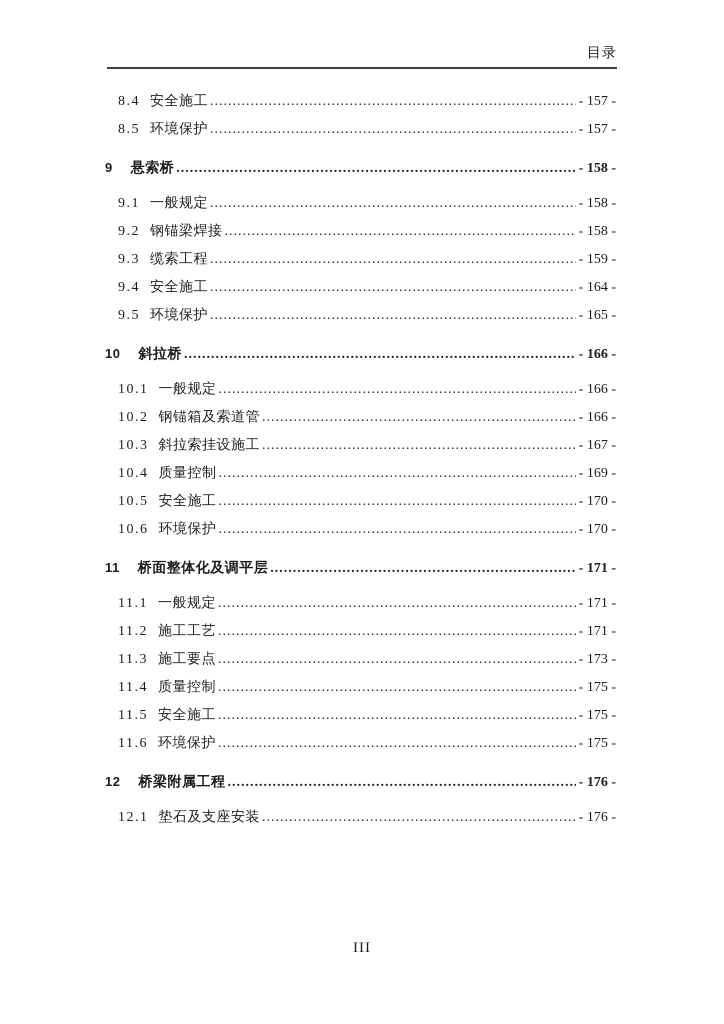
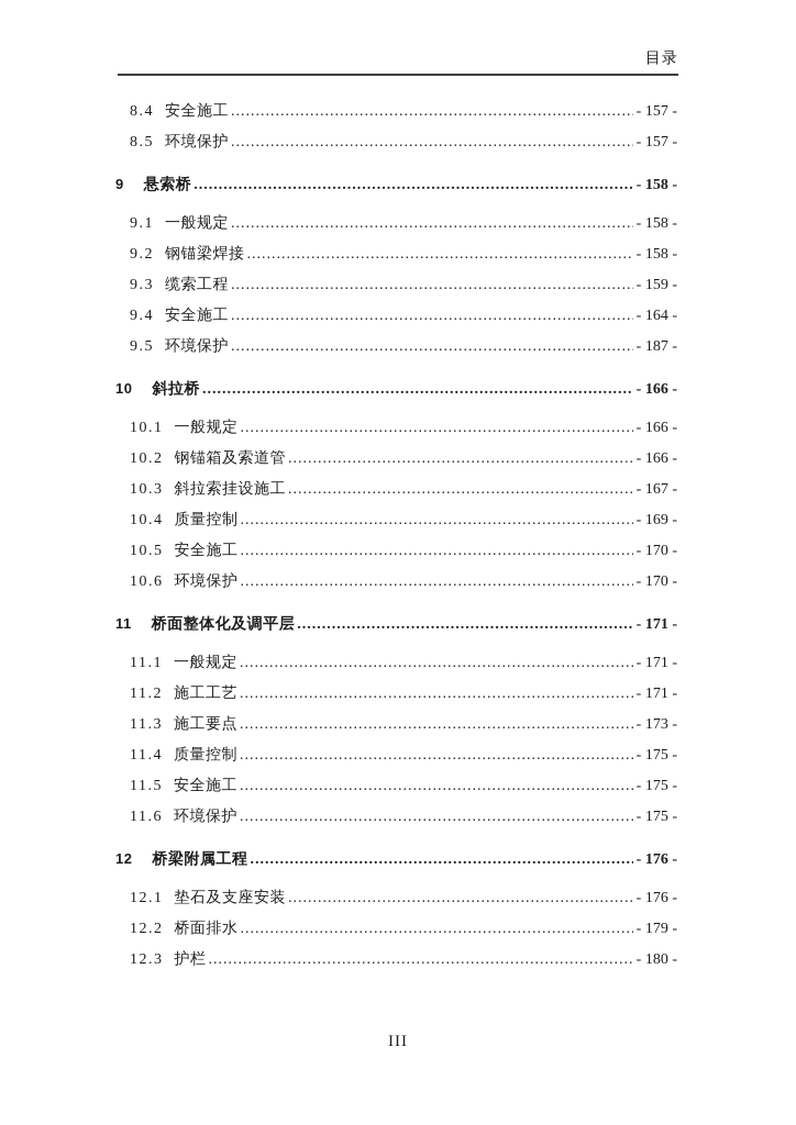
  目录
  8.4
  安全施工
  - 157 -
  8.5
  环境保护
  - 157 -
  9
  悬索桥
  - 158 -
  9.1
  一般规定
  - 158 -
  9.2
  钢锚梁焊接
  - 158 -
  9.3
  缆索工程
  - 159 -
  9.4
  安全施工
  - 164 -
  9.5
  环境保护
- - 165 -
+ - 187 -
  10
  斜拉桥
  - 166 -
  10.1
  一般规定
  - 166 -
  10.2
  钢锚箱及索道管
  - 166 -
  10.3
  斜拉索挂设施工
  - 167 -
  10.4
  质量控制
  - 169 -
  10.5
  安全施工
  - 170 -
  10.6
  环境保护
  - 170 -
  11
  桥面整体化及调平层
  - 171 -
  11.1
  一般规定
  - 171 -
  11.2
  施工工艺
  - 171 -
  11.3
  施工要点
  - 173 -
  11.4
  质量控制
  - 175 -
  11.5
  安全施工
  - 175 -
  11.6
  环境保护
  - 175 -
  12
  桥梁附属工程
  - 176 -
  12.1
  垫石及支座安装
  - 176 -
+ 12.2
+ 桥面排水
+ - 179 -
+ 12.3
+ 护栏
+ - 180 -
  III
